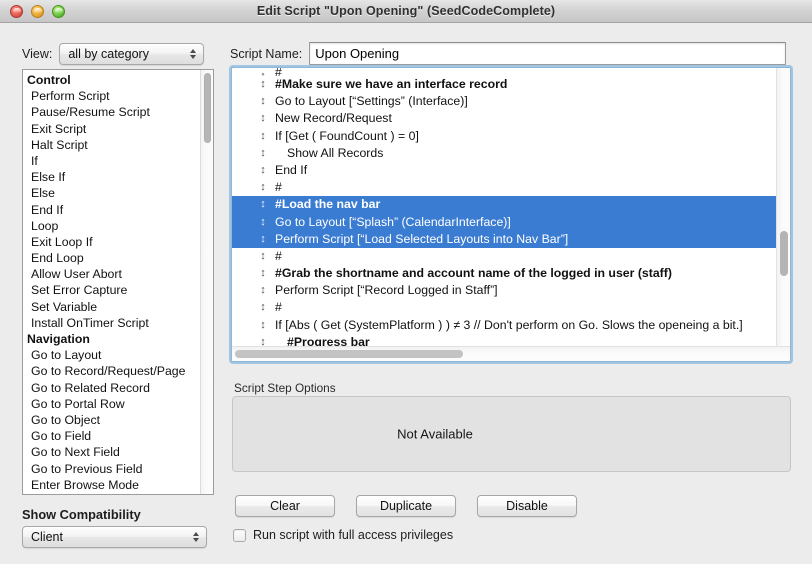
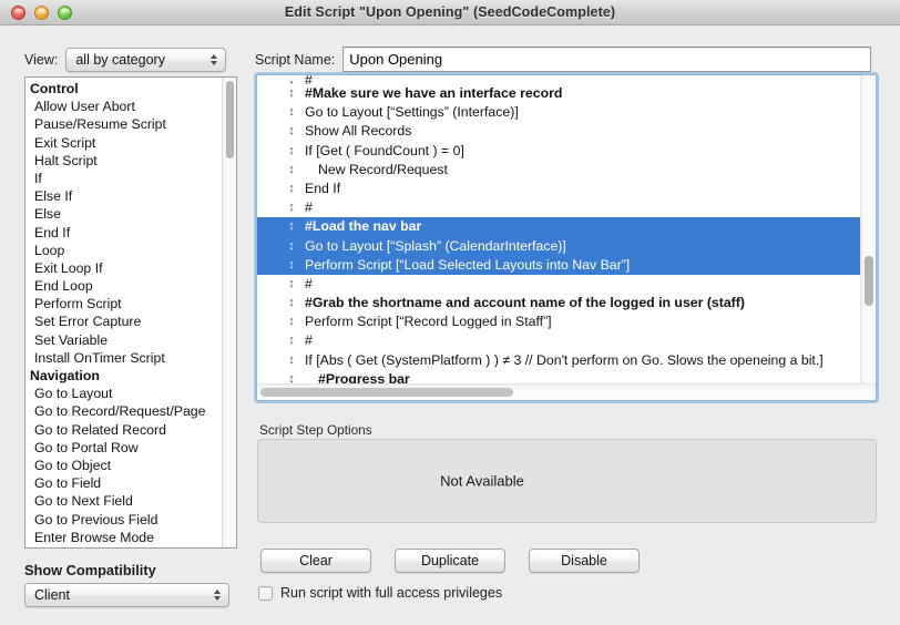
  Edit Script "Upon Opening" (SeedCodeComplete)
  View:
  all by category
  Script Name:
  Upon Opening
  Control
- Perform Script
+ Allow User Abort
  Pause/Resume Script
  Exit Script
  Halt Script
  If
  Else If
  Else
  End If
  Loop
  Exit Loop If
  End Loop
- Allow User Abort
+ Perform Script
  Set Error Capture
  Set Variable
  Install OnTimer Script
  Navigation
  Go to Layout
  Go to Record/Request/Page
  Go to Related Record
  Go to Portal Row
  Go to Object
  Go to Field
  Go to Next Field
  Go to Previous Field
  Enter Browse Mode
  Show Compatibility
  Client
  #
  ↕
  #Make sure we have an interface record
  ↕
  Go to Layout [“Settings” (Interface)]
  ↕
- New Record/Request
+ Show All Records
  ↕
  If [Get ( FoundCount ) = 0]
  ↕
- Show All Records
+ New Record/Request
  ↕
  End If
  ↕
  #
  ↕
  #Load the nav bar
  ↕
  Go to Layout [“Splash” (CalendarInterface)]
  ↕
  Perform Script [“Load Selected Layouts into Nav Bar”]
  ↕
  #
  ↕
  #Grab the shortname and account name of the logged in user (staff)
  ↕
  Perform Script [“Record Logged in Staff”]
  ↕
  #
  ↕
  If [Abs ( Get (SystemPlatform ) ) ≠ 3 // Don't perform on Go. Slows the openeing a bit.]
  ↕
  #Progress bar
  Script Step Options
  Not Available
  Clear
  Duplicate
  Disable
  Run script with full access privileges
